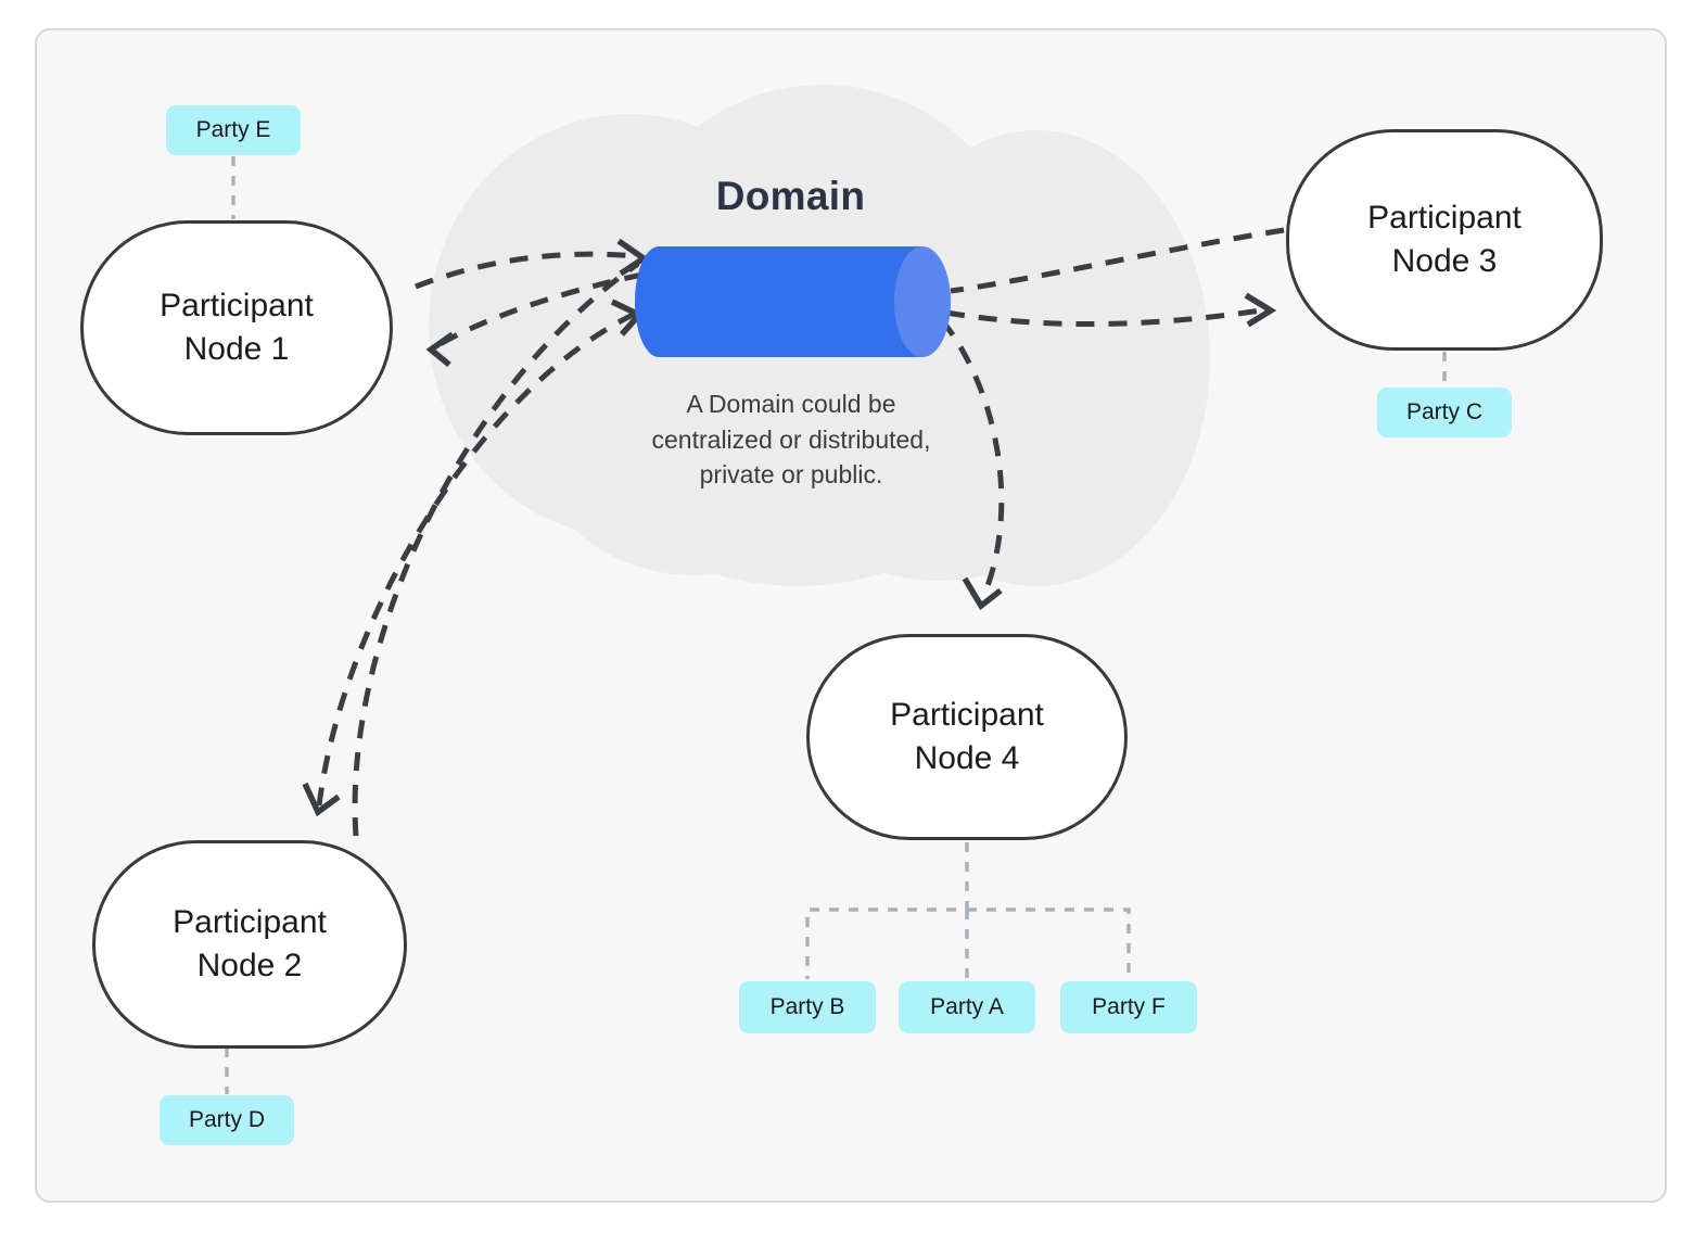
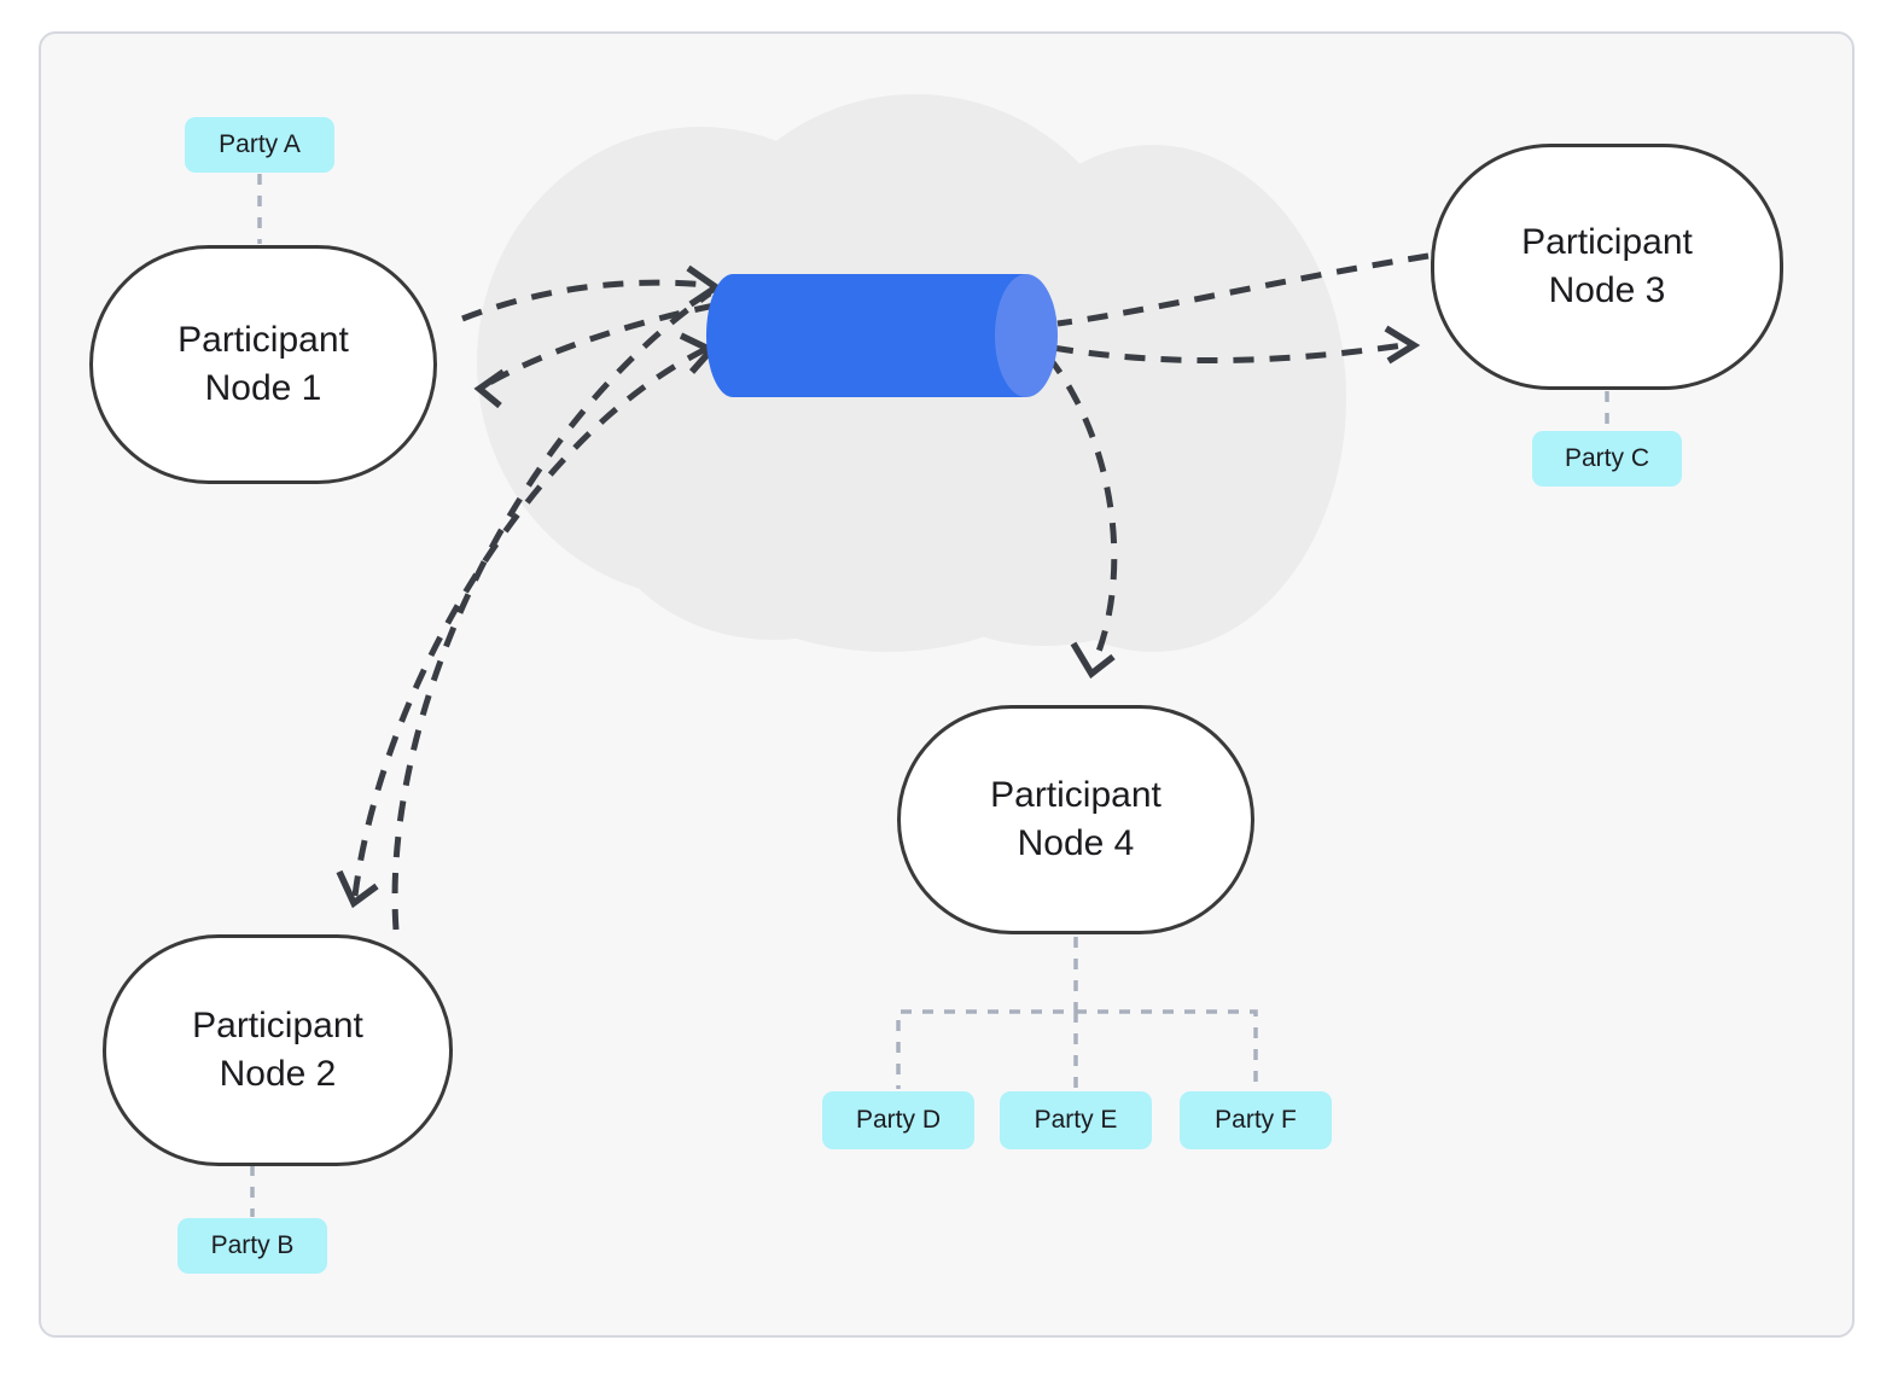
- Domain
- A Domain could be
- centralized or distributed,
- private or public.
  Participant
  Node 1
  Participant
  Node 2
  Participant
  Node 3
  Participant
  Node 4
- Party E
+ Party A
- Party D
+ Party B
  Party C
- Party B
+ Party D
- Party A
+ Party E
  Party F
